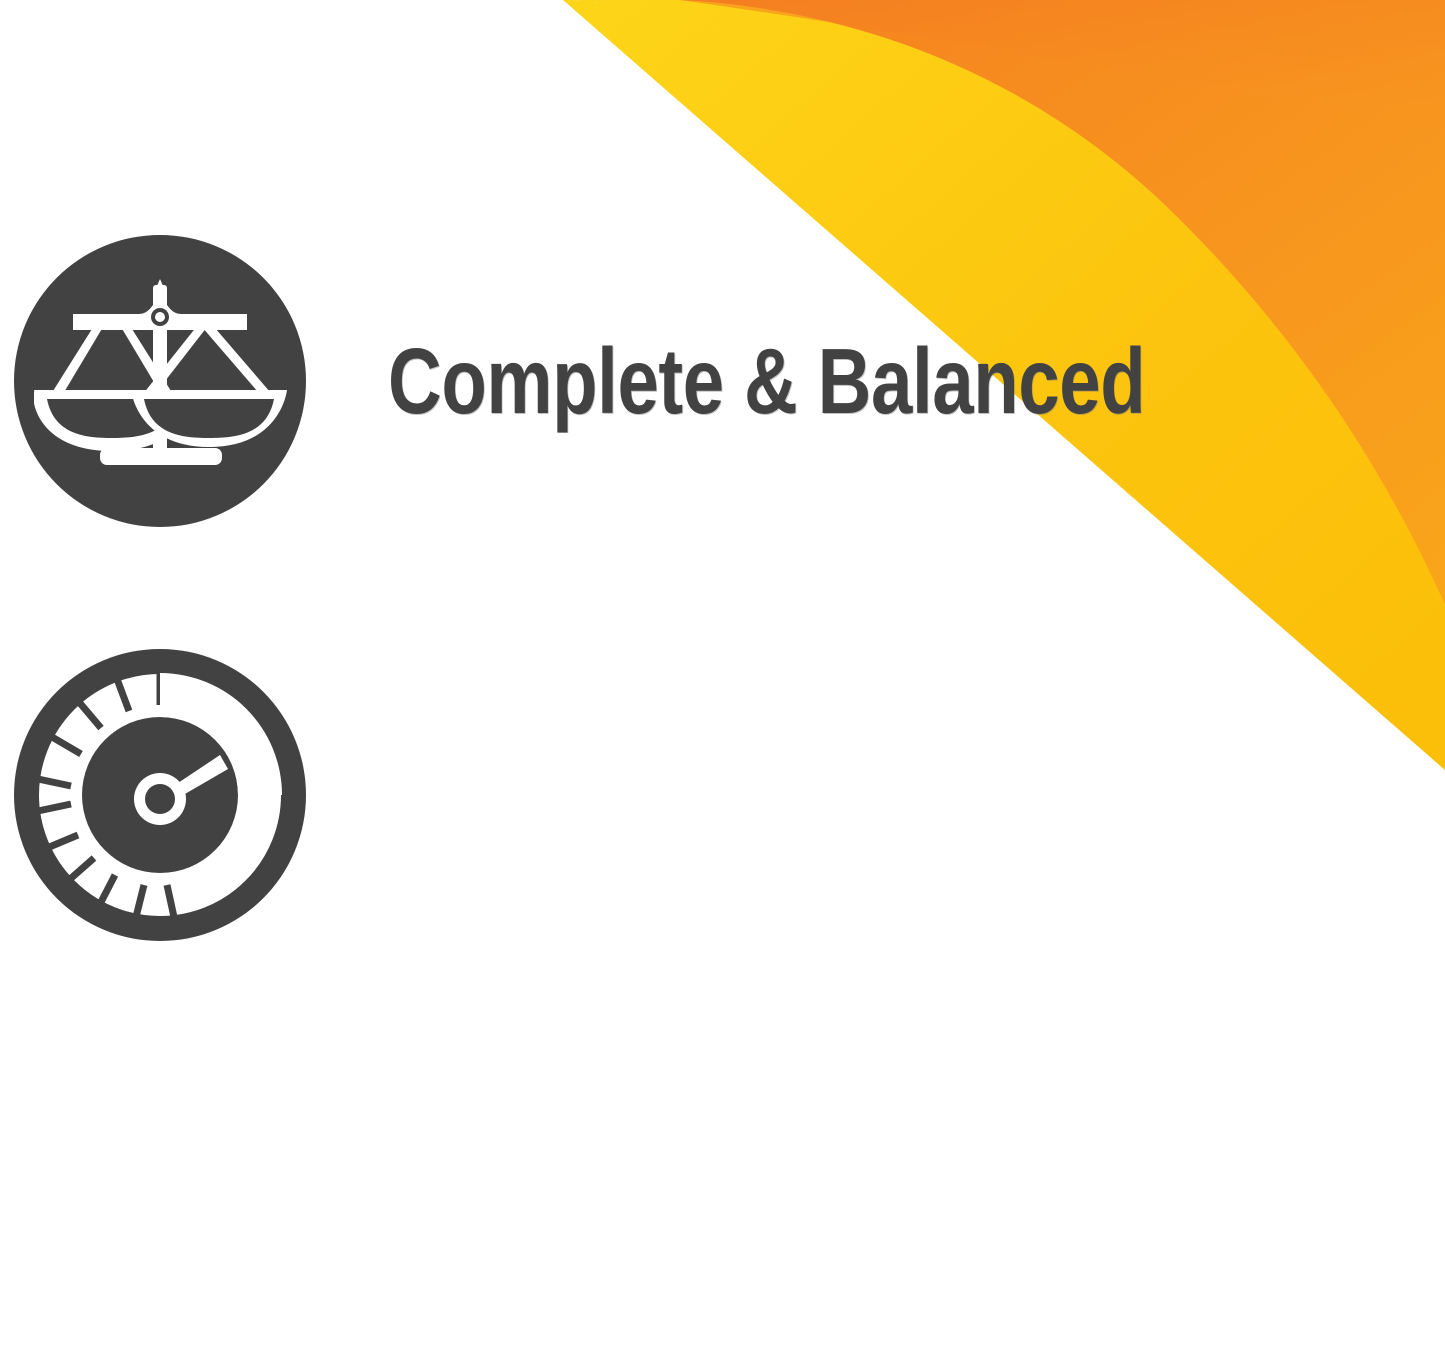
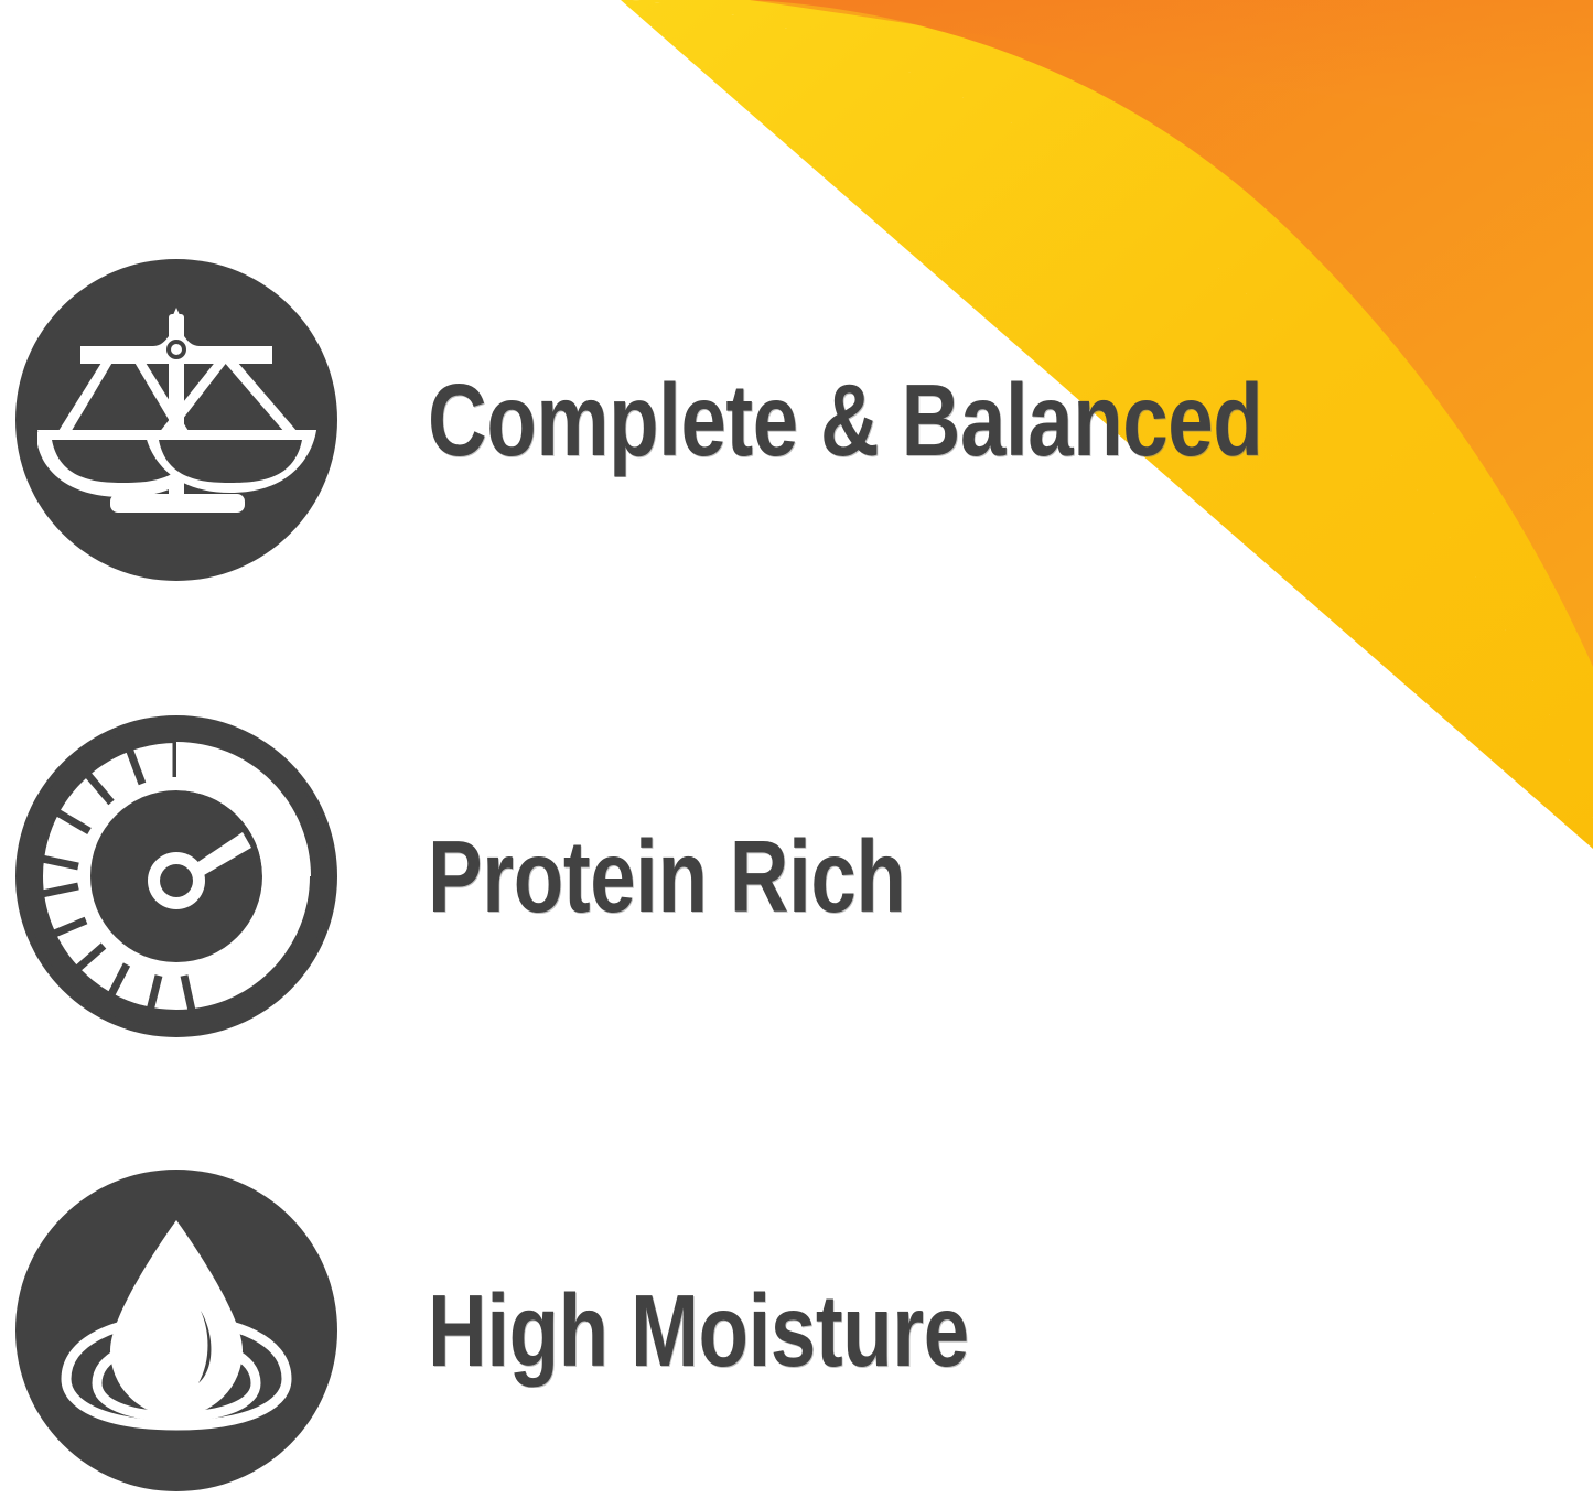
  Complete & Balanced
+ Protein Rich
+ High Moisture
